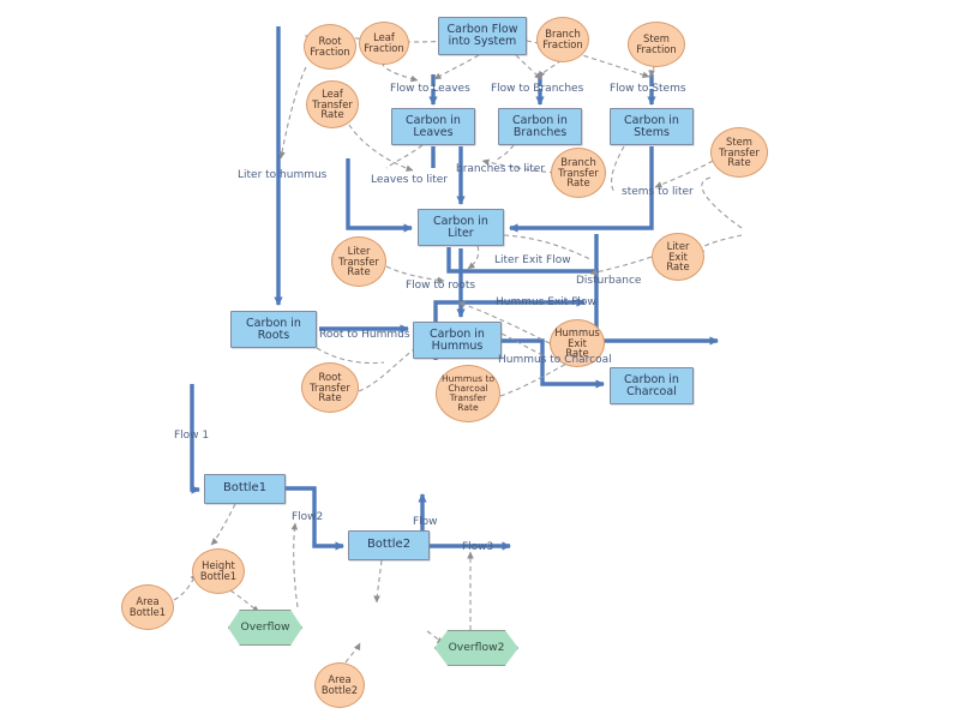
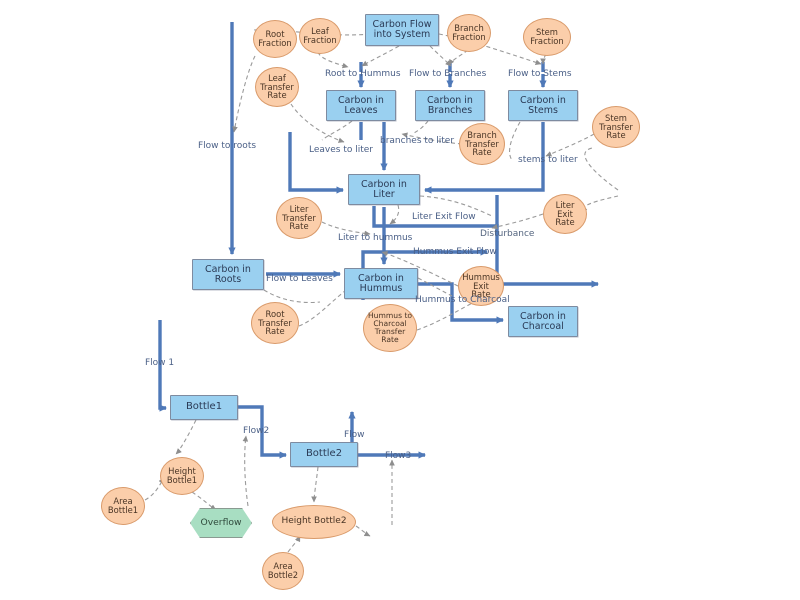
  Carbon Flow
  into System
  Carbon in
  Leaves
  Carbon in
  Branches
  Carbon in
  Stems
  Carbon in
  Liter
  Carbon in
  Roots
  Carbon in
  Hummus
  Carbon in
  Charcoal
  Bottle1
  Bottle2
  Root
  Fraction
  Leaf
  Fraction
  Branch
  Fraction
  Stem
  Fraction
  Leaf
  Transfer
  Rate
  Branch
  Transfer
  Rate
  Stem
  Transfer
  Rate
  Liter
  Transfer
  Rate
  Liter
  Exit
  Rate
  Root
  Transfer
  Rate
  Hummus
  Exit
  Rate
  Hummus to
  Charcoal
  Transfer
  Rate
  Height
  Bottle1
  Area
  Bottle1
+ Height Bottle2
  Area
  Bottle2
  Overflow
- Overflow2
- Flow to Leaves
+ Root to Hummus
  Flow to Branches
  Flow to Stems
- Liter to hummus
+ Flow to roots
  Leaves to liter
  branches to liter
  stems to liter
  Liter Exit Flow
  Disturbance
- Flow to roots
+ Liter to hummus
  Hummus Exit Flow
- Root to Hummus
+ Flow to Leaves
  Hummus to Charcoal
  Flow 1
  Flow2
  Flow
  Flow3
